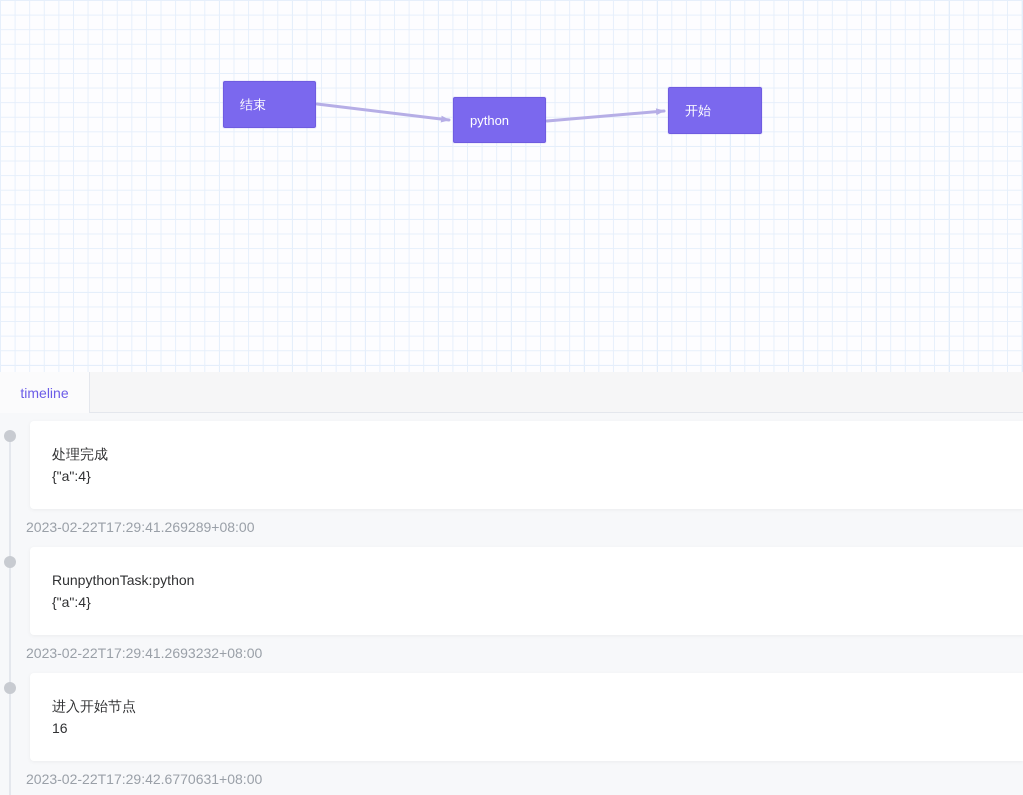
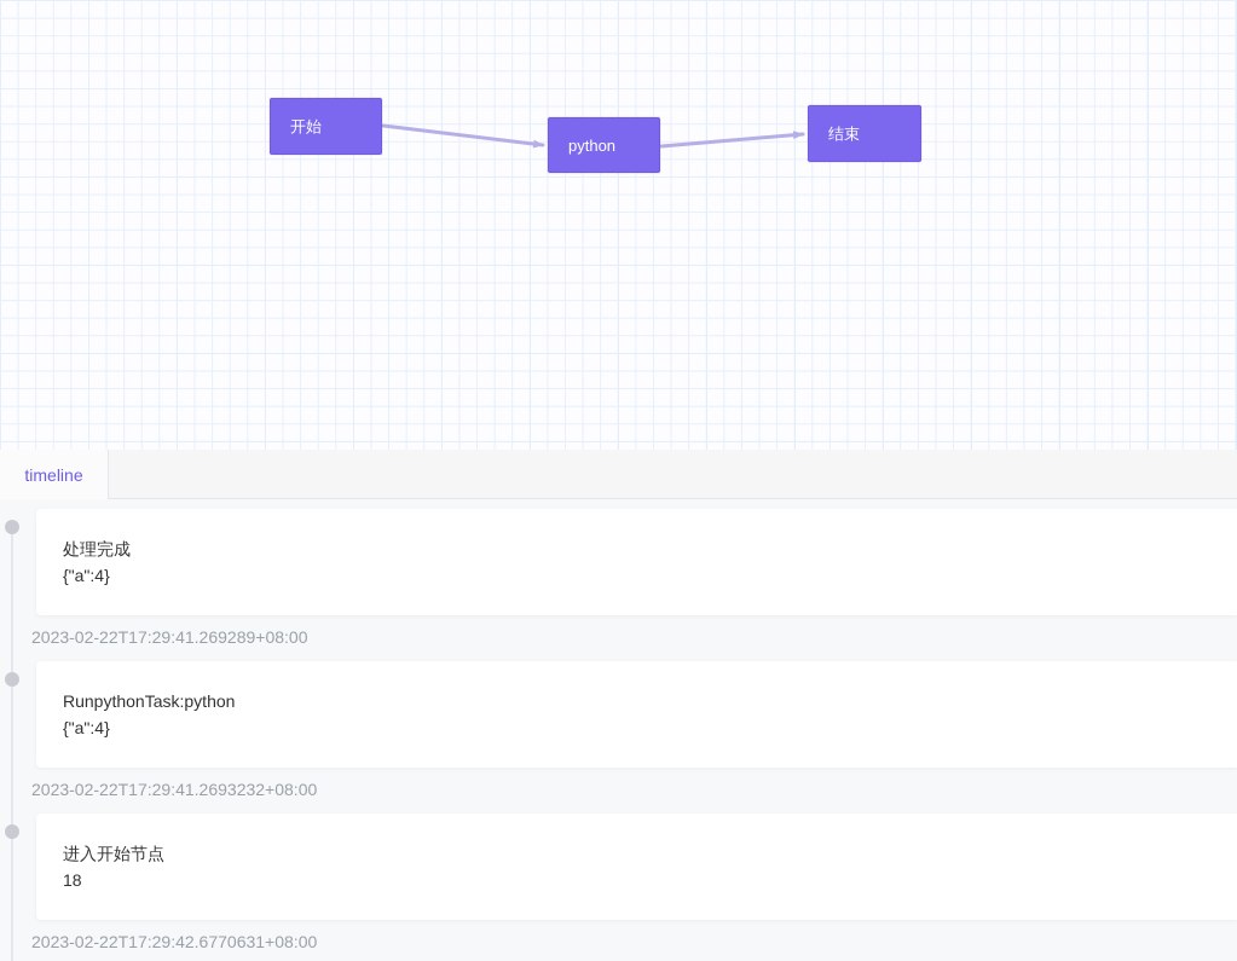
- 结束
+ 开始
  python
- 开始
+ 结束
  timeline
  处理完成
  {"a":4}
  2023-02-22T17:29:41.269289+08:00
  RunpythonTask:python
  {"a":4}
  2023-02-22T17:29:41.2693232+08:00
  进入开始节点
- 16
+ 18
  2023-02-22T17:29:42.6770631+08:00
